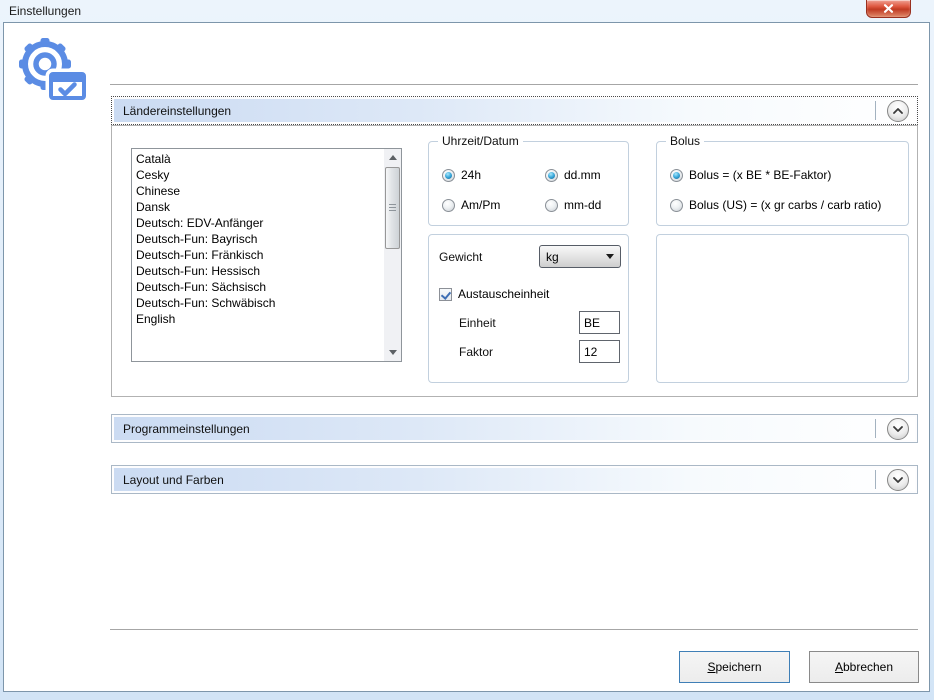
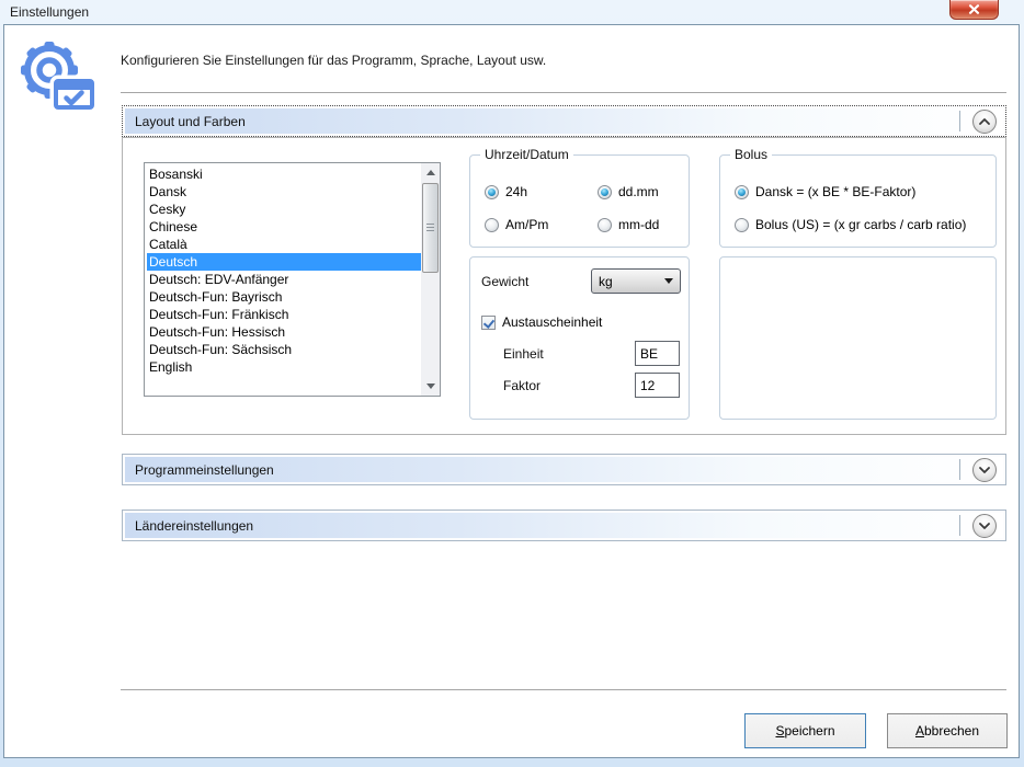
  Einstellungen
+ Konfigurieren Sie Einstellungen für das Programm, Sprache, Layout usw.
- Ländereinstellungen
+ Layout und Farben
+ Bosanski
- Català
+ Dansk
  Cesky
  Chinese
- Dansk
+ Català
+ Deutsch
  Deutsch: EDV-Anfänger
  Deutsch-Fun: Bayrisch
  Deutsch-Fun: Fränkisch
  Deutsch-Fun: Hessisch
  Deutsch-Fun: Sächsisch
- Deutsch-Fun: Schwäbisch
  English
  Uhrzeit/Datum
  24h
  dd.mm
  Am/Pm
  mm-dd
  Gewicht
  kg
  Austauscheinheit
  Einheit
  BE
  Faktor
  12
  Bolus
- Bolus = (x BE * BE-Faktor)
+ Dansk = (x BE * BE-Faktor)
  Bolus (US) = (x gr carbs / carb ratio)
  Programmeinstellungen
- Layout und Farben
+ Ländereinstellungen
  S
  peichern
  A
  bbrechen
